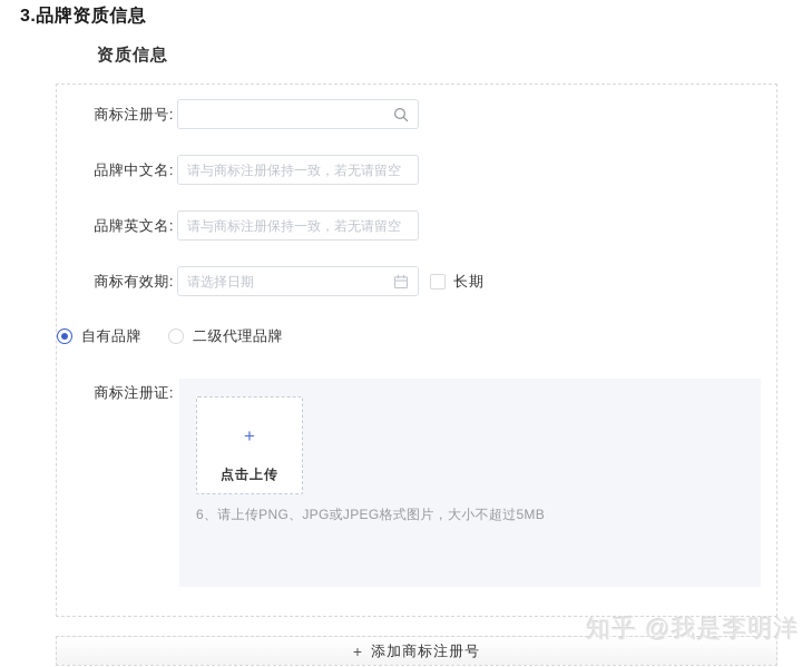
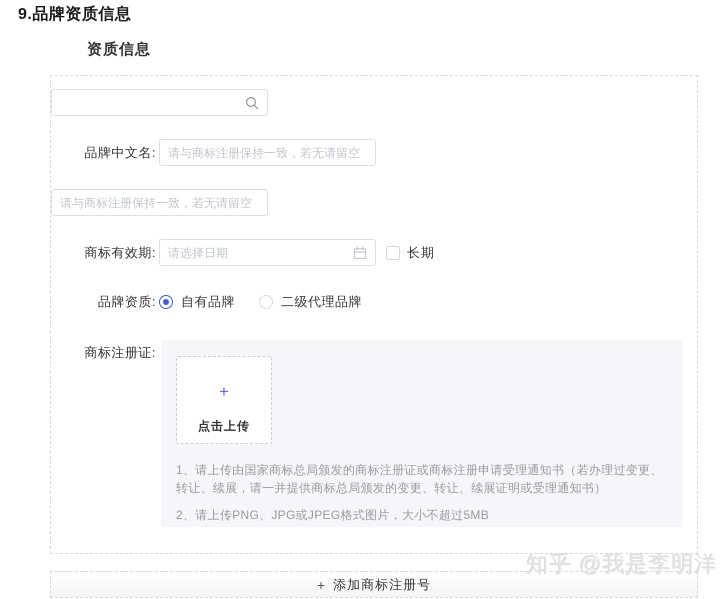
- 3.品牌资质信息
+ 9.品牌资质信息
  资质信息
- 商标注册号:
  品牌中文名:
  请与商标注册保持一致，若无请留空
- 品牌英文名:
  请与商标注册保持一致，若无请留空
  商标有效期:
  请选择日期
  长期
+ 品牌资质:
  自有品牌
  二级代理品牌
  商标注册证:
  +
  点击上传
+ 1、请上传由国家商标总局颁发的商标注册证或商标注册申请受理通知书（若办理过变更、转让、续展，请一并提供商标总局颁发的变更、转让、续展证明或受理通知书）
- 6、请上传PNG、JPG或JPEG格式图片，大小不超过5MB
+ 2、请上传PNG、JPG或JPEG格式图片，大小不超过5MB
  +
  添加商标注册号
  知乎 @我是李明洋
